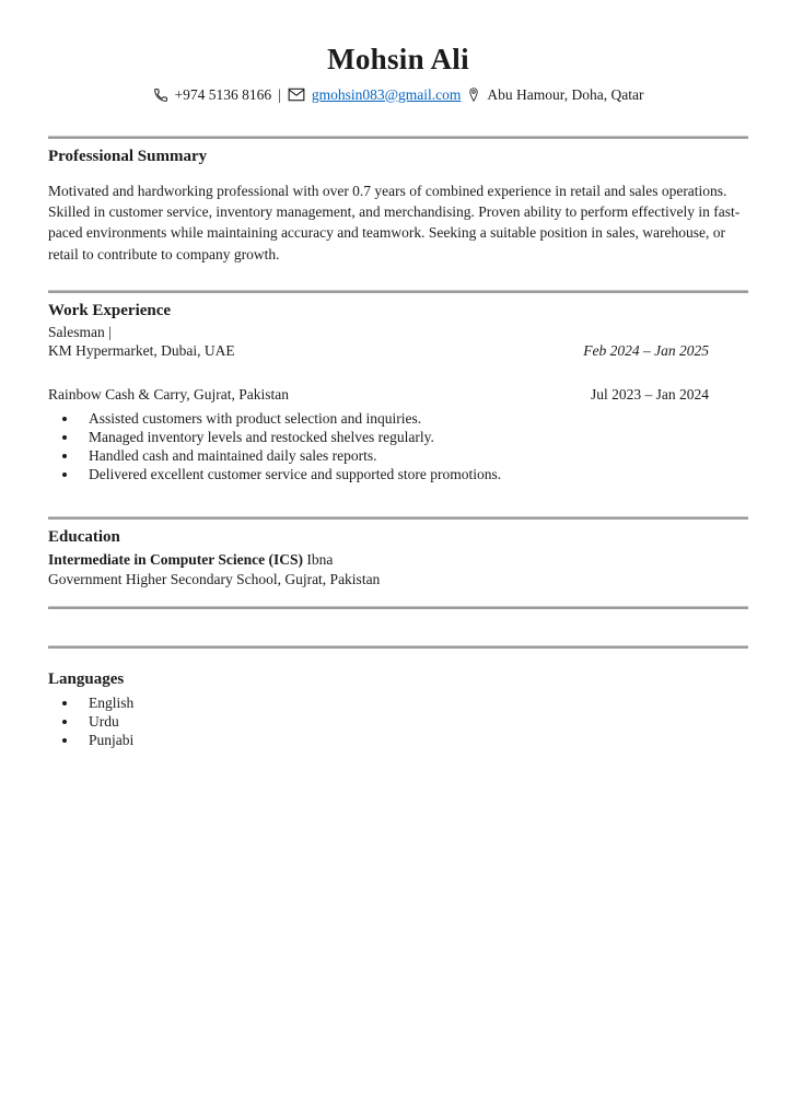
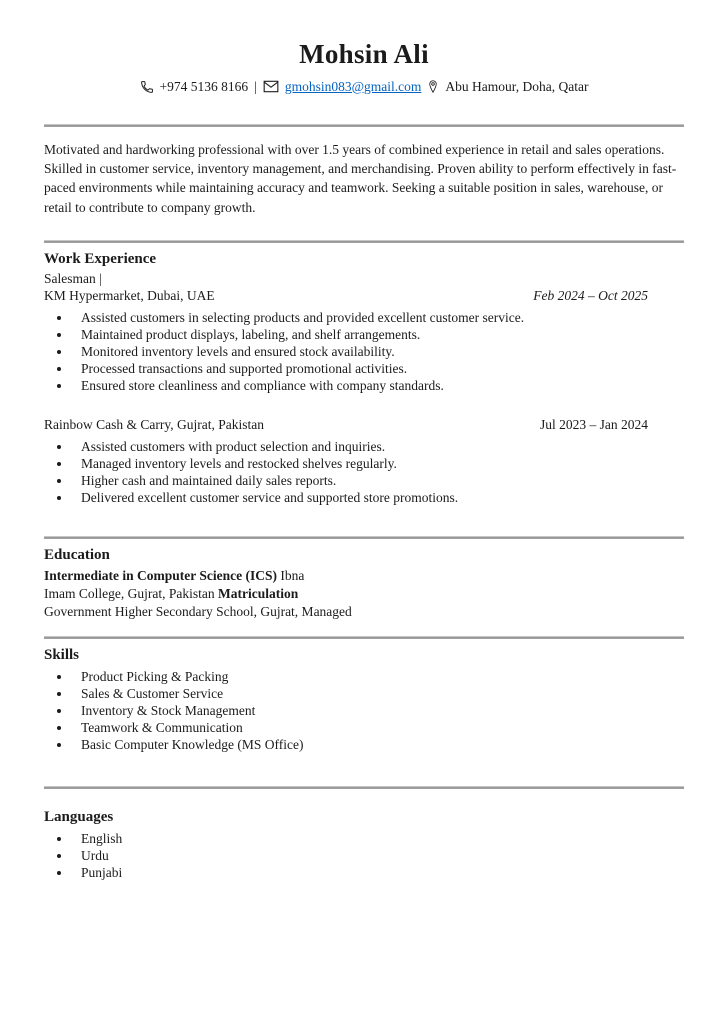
  Mohsin Ali
  +974 5136 8166
  |
  gmohsin083@gmail.com
  Abu Hamour, Doha, Qatar
- Professional Summary
- Motivated and hardworking professional with over 0.7 years of combined experience in retail and sales operations. Skilled in customer service, inventory management, and merchandising. Proven ability to perform effectively in fast-paced environments while maintaining accuracy and teamwork. Seeking a suitable position in sales, warehouse, or retail to contribute to company growth.
+ Motivated and hardworking professional with over 1.5 years of combined experience in retail and sales operations. Skilled in customer service, inventory management, and merchandising. Proven ability to perform effectively in fast-paced environments while maintaining accuracy and teamwork. Seeking a suitable position in sales, warehouse, or retail to contribute to company growth.
  Work Experience
  Salesman |
  KM Hypermarket, Dubai, UAE
- Feb 2024 – Jan 2025
+ Feb 2024 – Oct 2025
+ Assisted customers in selecting products and provided excellent customer service.
+ Maintained product displays, labeling, and shelf arrangements.
+ Monitored inventory levels and ensured stock availability.
+ Processed transactions and supported promotional activities.
+ Ensured store cleanliness and compliance with company standards.
  Rainbow Cash & Carry, Gujrat, Pakistan
  Jul 2023 – Jan 2024
  Assisted customers with product selection and inquiries.
  Managed inventory levels and restocked shelves regularly.
- Handled cash and maintained daily sales reports.
+ Higher cash and maintained daily sales reports.
  Delivered excellent customer service and supported store promotions.
  Education
  Intermediate in Computer Science (ICS) Ibna
+ Imam College, Gujrat, Pakistan Matriculation
- Government Higher Secondary School, Gujrat, Pakistan
+ Government Higher Secondary School, Gujrat, Managed
+ Skills
+ Product Picking & Packing
+ Sales & Customer Service
+ Inventory & Stock Management
+ Teamwork & Communication
+ Basic Computer Knowledge (MS Office)
  Languages
  English
  Urdu
  Punjabi
